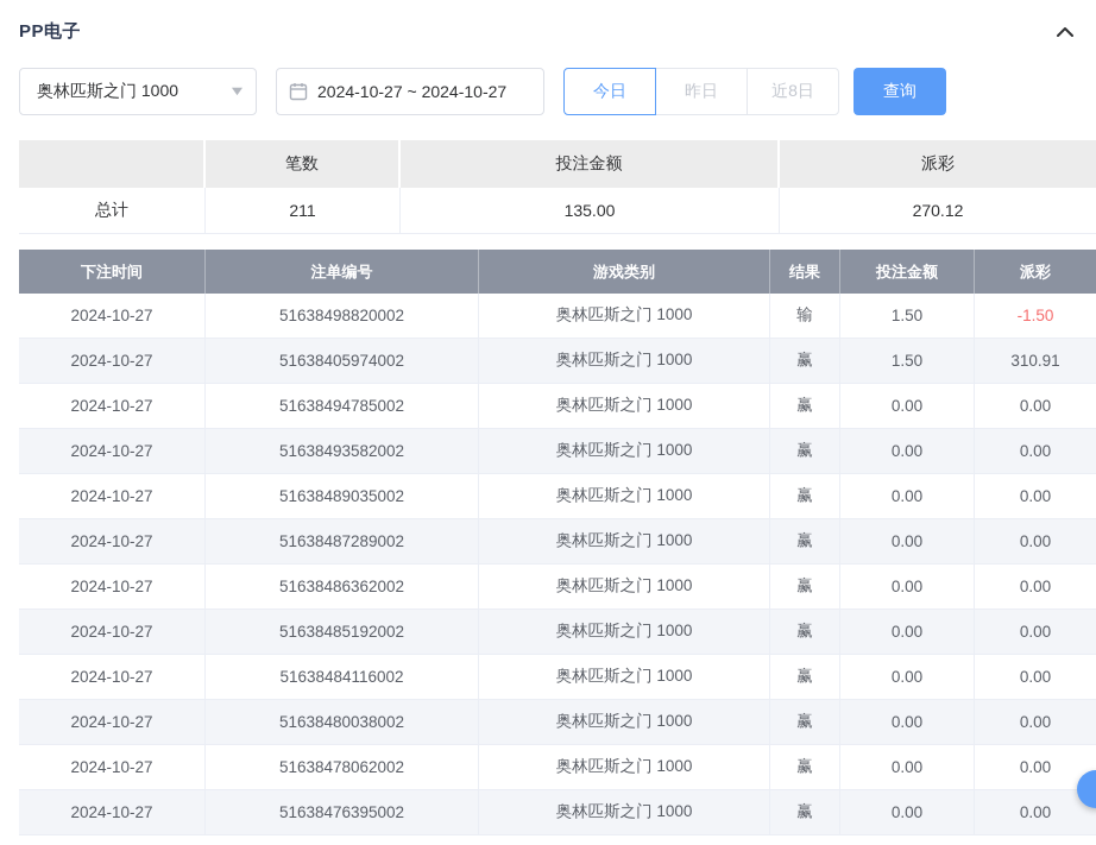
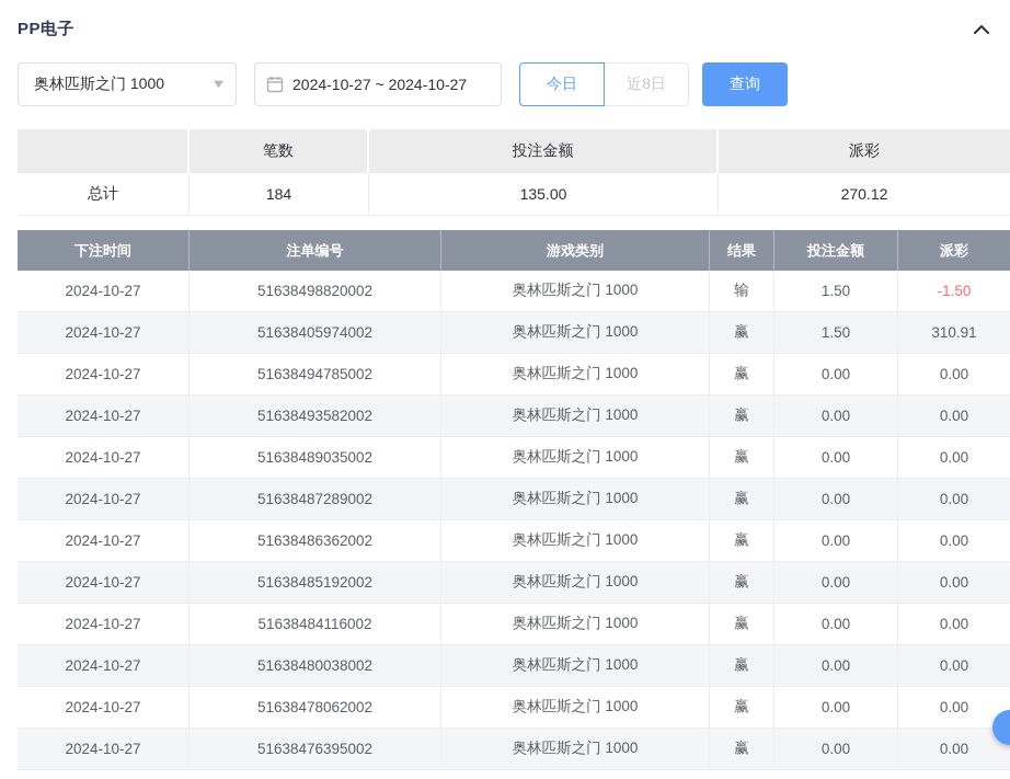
  PP电子
  奥林匹斯之门 1000
  ▼
  2024-10-27 ~ 2024-10-27
  今日
- 昨日
  近8日
  查询
  笔数
  投注金额
  派彩
  总计
- 211
+ 184
  135.00
  270.12
  下注时间
  注单编号
  游戏类别
  结果
  投注金额
  派彩
  2024-10-27
  51638498820002
  奥林匹斯之门 1000
  输
  1.50
  -1.50
  2024-10-27
  51638405974002
  奥林匹斯之门 1000
  赢
  1.50
  310.91
  2024-10-27
  51638494785002
  奥林匹斯之门 1000
  赢
  0.00
  0.00
  2024-10-27
  51638493582002
  奥林匹斯之门 1000
  赢
  0.00
  0.00
  2024-10-27
  51638489035002
  奥林匹斯之门 1000
  赢
  0.00
  0.00
  2024-10-27
  51638487289002
  奥林匹斯之门 1000
  赢
  0.00
  0.00
  2024-10-27
  51638486362002
  奥林匹斯之门 1000
  赢
  0.00
  0.00
  2024-10-27
  51638485192002
  奥林匹斯之门 1000
  赢
  0.00
  0.00
  2024-10-27
  51638484116002
  奥林匹斯之门 1000
  赢
  0.00
  0.00
  2024-10-27
  51638480038002
  奥林匹斯之门 1000
  赢
  0.00
  0.00
  2024-10-27
  51638478062002
  奥林匹斯之门 1000
  赢
  0.00
  0.00
  2024-10-27
  51638476395002
  奥林匹斯之门 1000
  赢
  0.00
  0.00
